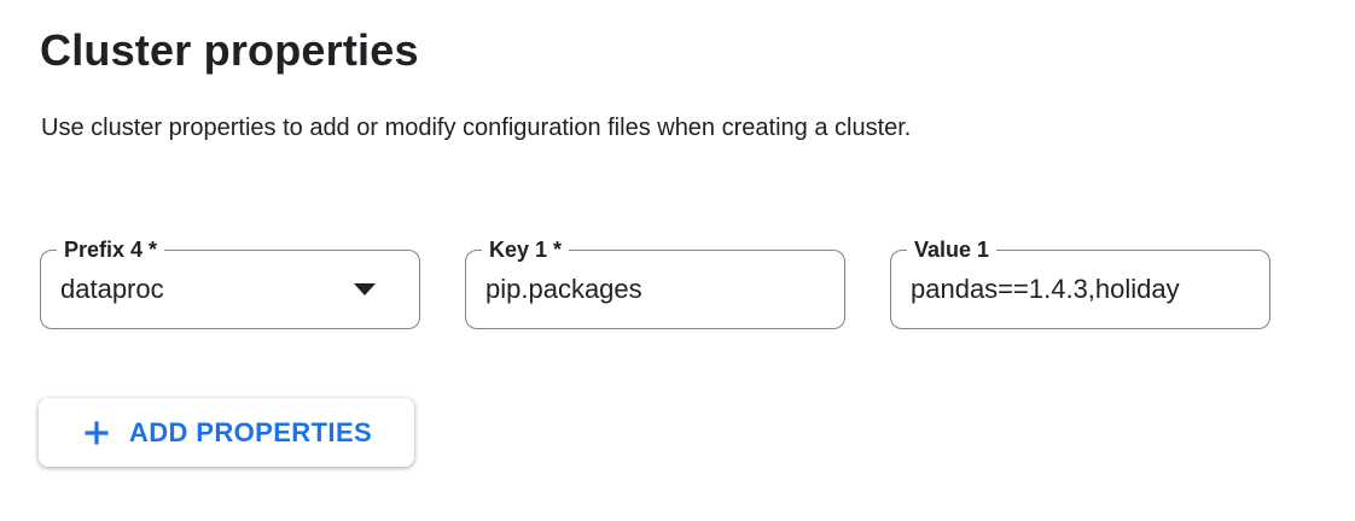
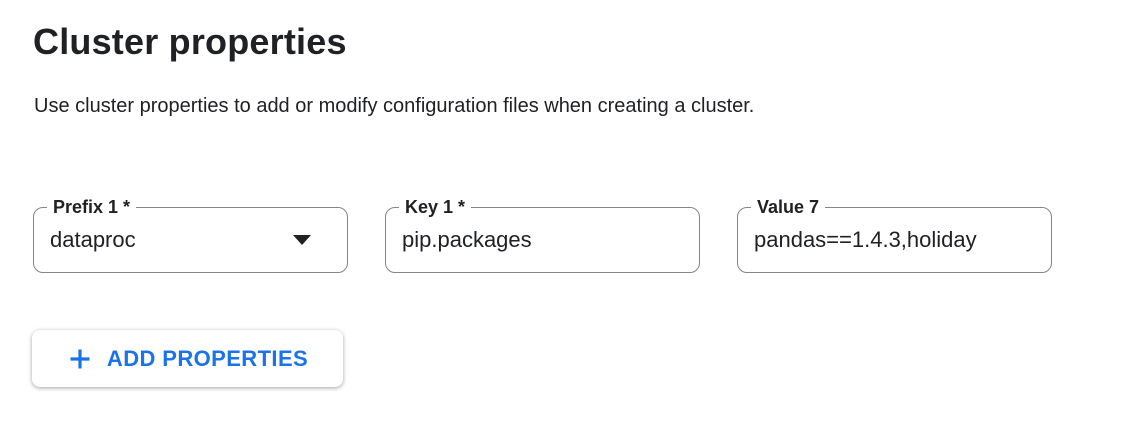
  Cluster properties
  Use cluster properties to add or modify configuration files when creating a cluster.
- Prefix 4 *
+ Prefix 1 *
  dataproc
  Key 1 *
  pip.packages
- Value 1
+ Value 7
  pandas==1.4.3,holiday
  ADD PROPERTIES
